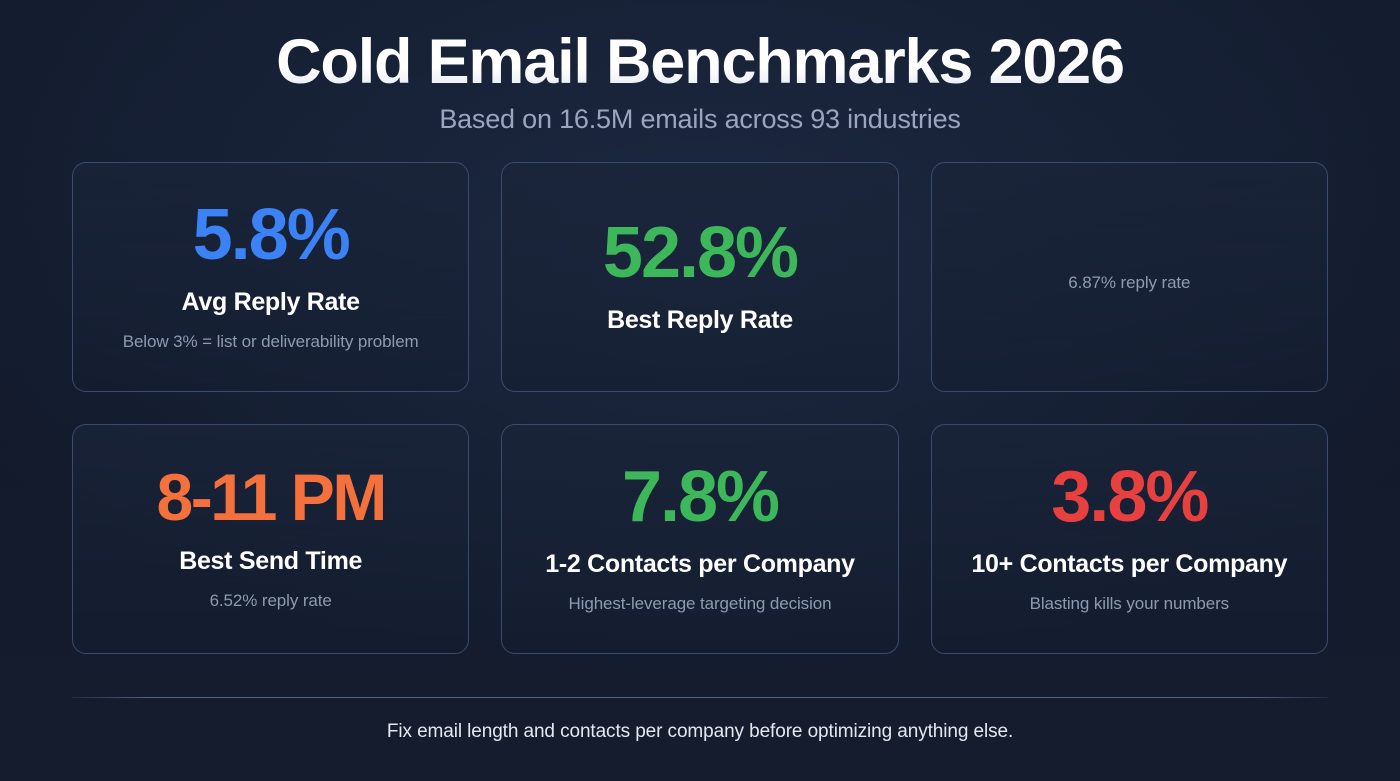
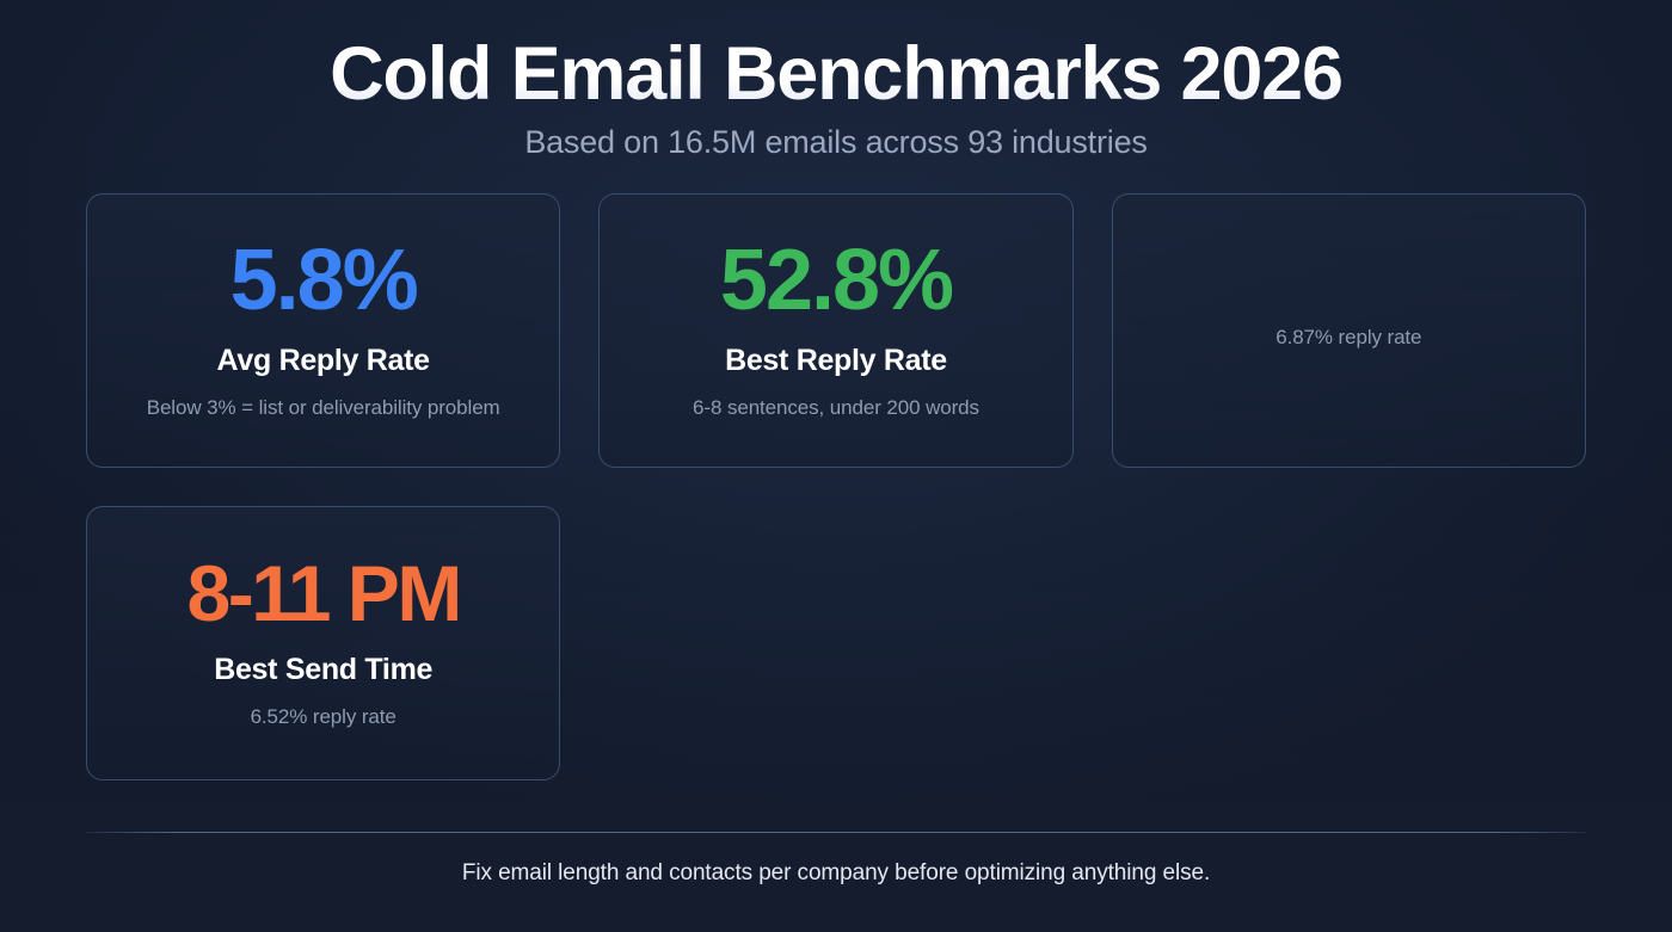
  Cold Email Benchmarks 2026
  Based on 16.5M emails across 93 industries
  5.8%
  Avg Reply Rate
  Below 3% = list or deliverability problem
  52.8%
  Best Reply Rate
+ 6-8 sentences, under 200 words
  6.87% reply rate
  8-11 PM
  Best Send Time
  6.52% reply rate
- 7.8%
- 1-2 Contacts per Company
- Highest-leverage targeting decision
- 3.8%
- 10+ Contacts per Company
- Blasting kills your numbers
  Fix email length and contacts per company before optimizing anything else.
